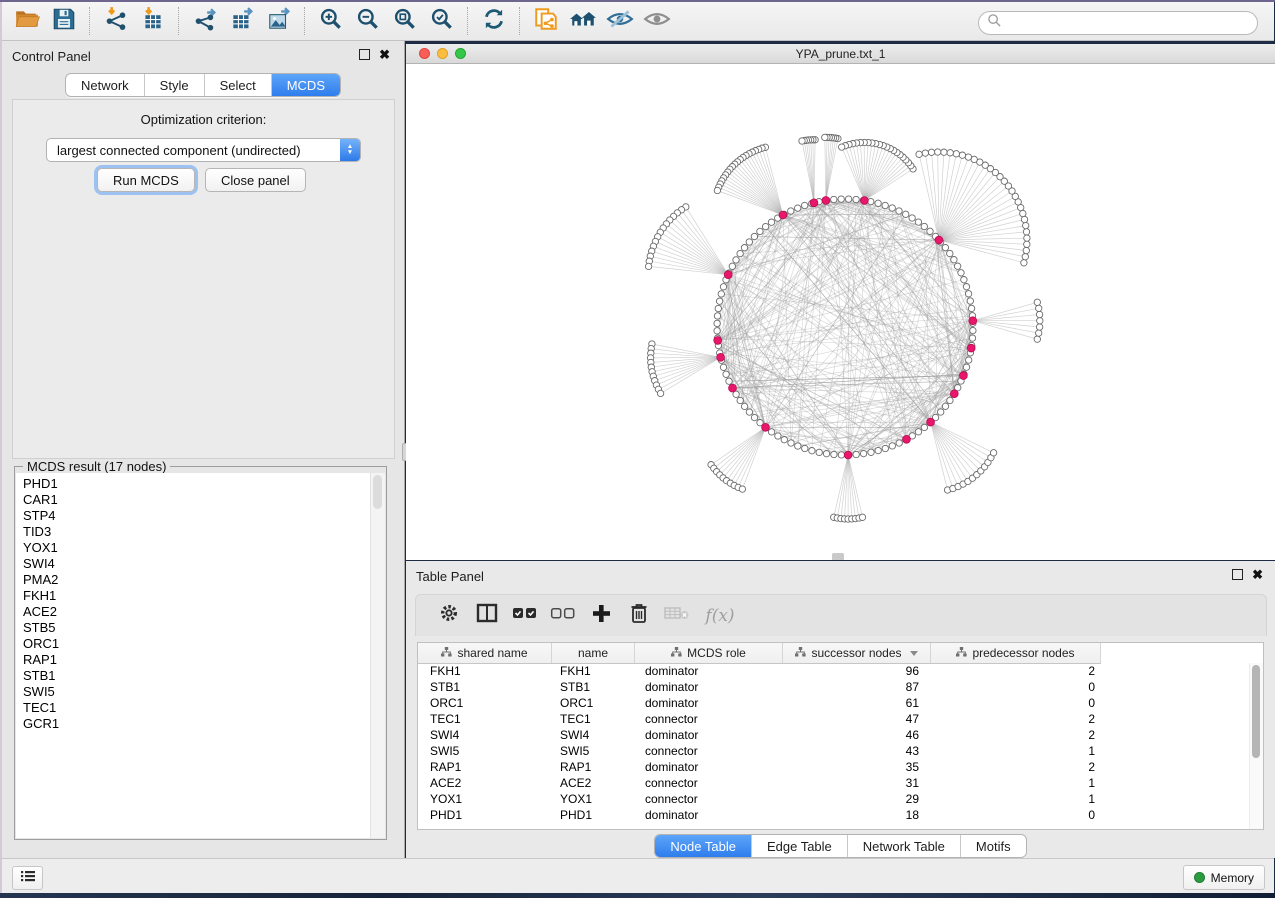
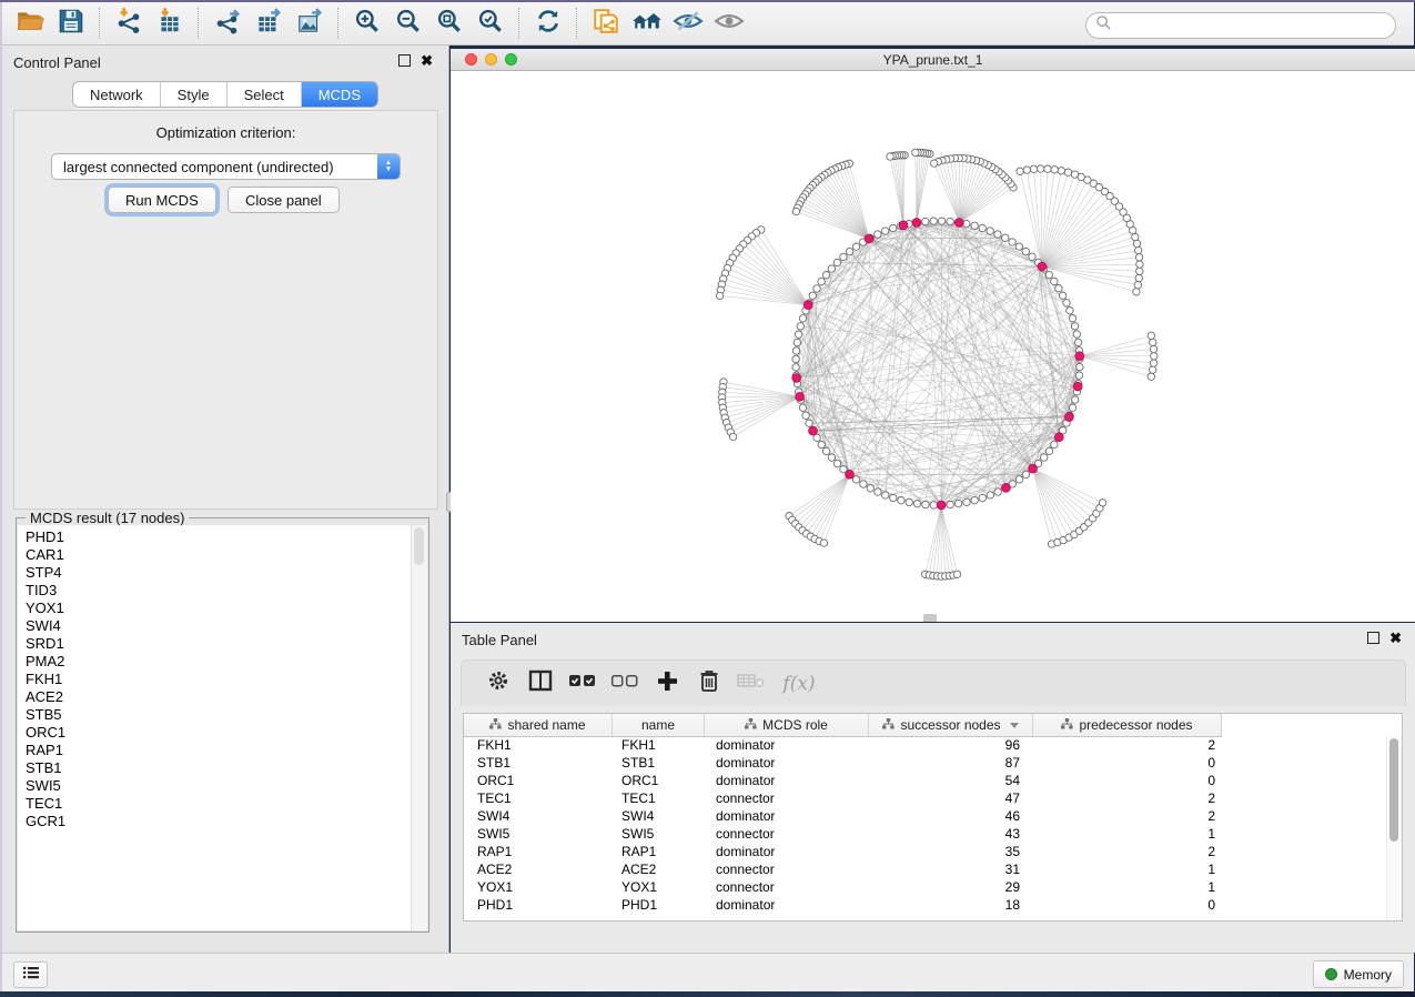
  Control Panel
  ✖
  Network
  Style
  Select
  MCDS
  Optimization criterion:
  largest connected component (undirected)
  Run MCDS
  Close panel
  MCDS result (17 nodes)
  PHD1
  CAR1
  STP4
  TID3
  YOX1
  SWI4
+ SRD1
  PMA2
  FKH1
  ACE2
  STB5
  ORC1
  RAP1
  STB1
  SWI5
  TEC1
  GCR1
  YPA_prune.txt_1
  Table Panel
  ✖
  f(x)
  shared name
  name
  MCDS role
  successor nodes
  predecessor nodes
  FKH1
  FKH1
  dominator
  96
  2
  STB1
  STB1
  dominator
  87
  0
  ORC1
  ORC1
  dominator
- 61
+ 54
  0
  TEC1
  TEC1
  connector
  47
  2
  SWI4
  SWI4
  dominator
  46
  2
  SWI5
  SWI5
  connector
  43
  1
  RAP1
  RAP1
  dominator
  35
  2
  ACE2
  ACE2
  connector
  31
  1
  YOX1
  YOX1
  connector
  29
  1
  PHD1
  PHD1
  dominator
  18
  0
- Node Table
- Edge Table
- Network Table
- Motifs
  Memory
